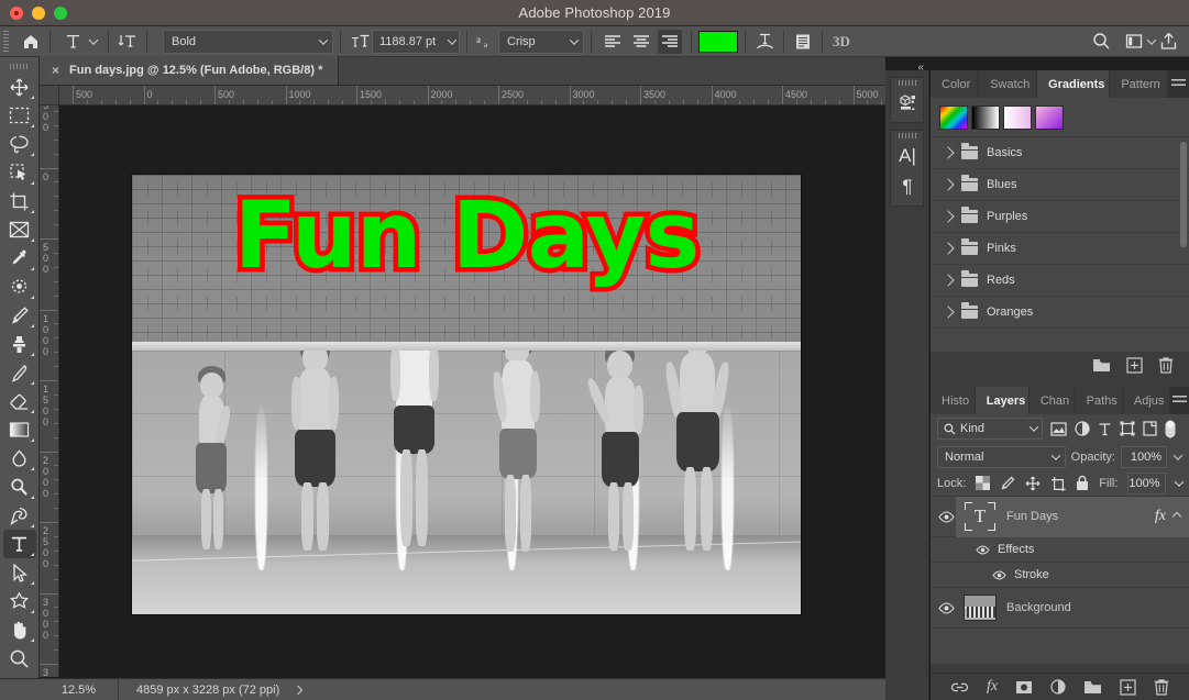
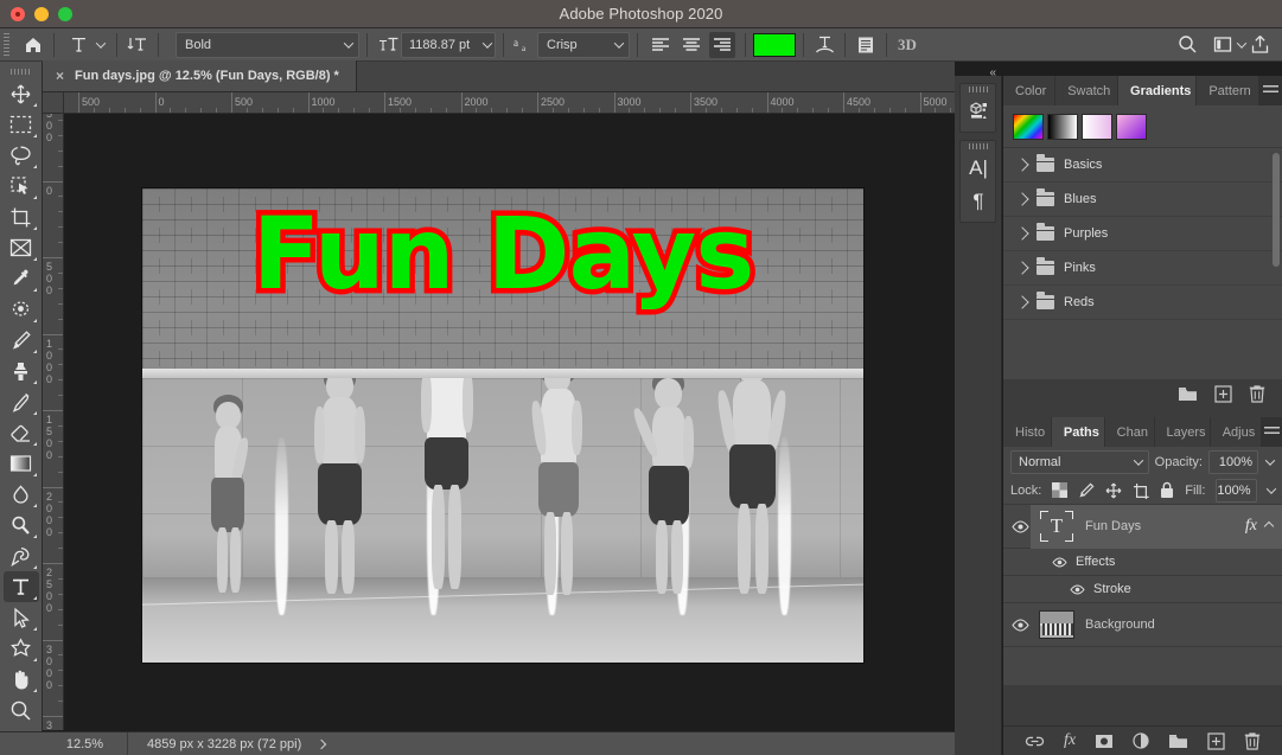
- Adobe Photoshop 2019
+ Adobe Photoshop 2020
  Bold
  1188.87 pt
  a
  a
  Crisp
  3D
  ×
- Fun days.jpg @ 12.5% (Fun Adobe, RGB/8) *
+ Fun days.jpg @ 12.5% (Fun Days, RGB/8) *
  500
  0
  500
  1000
  1500
  2000
  2500
  3000
  3500
  4000
  4500
  5000
  5
  0
  0
  0
  5
  0
  0
  1
  0
  0
  0
  1
  5
  0
  0
  2
  0
  0
  0
  2
  5
  0
  0
  3
  0
  0
  0
  3
  Fun Days
  «
  A|
  ¶
  Color
  Swatch
  Gradients
  Pattern
  Basics
  Blues
  Purples
  Pinks
  Reds
- Oranges
  Histo
- Layers
+ Paths
  Chan
- Paths
+ Layers
  Adjus
- Kind
  Normal
  Opacity:
  100%
  Lock:
  Fill:
  100%
  T
  Fun Days
  fx
  Effects
  Stroke
  Background
  fx
  12.5%
  4859 px x 3228 px (72 ppi)
